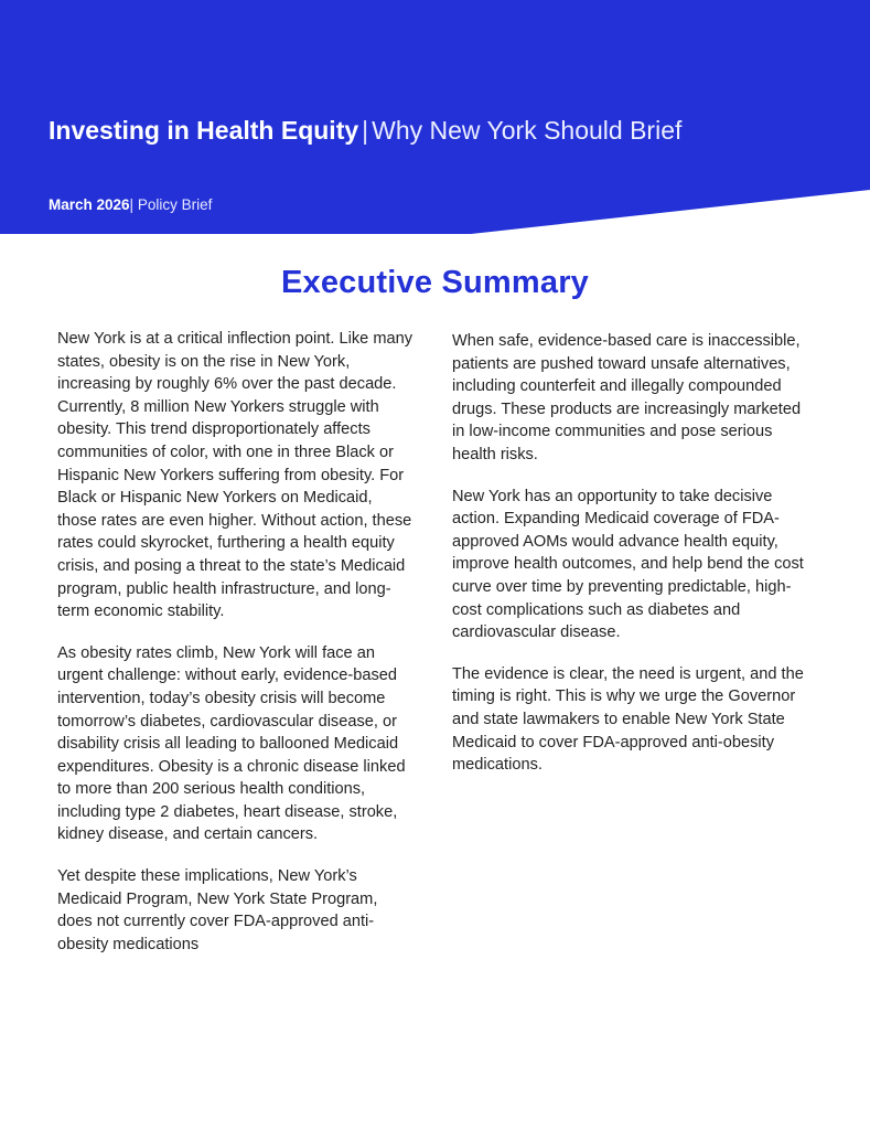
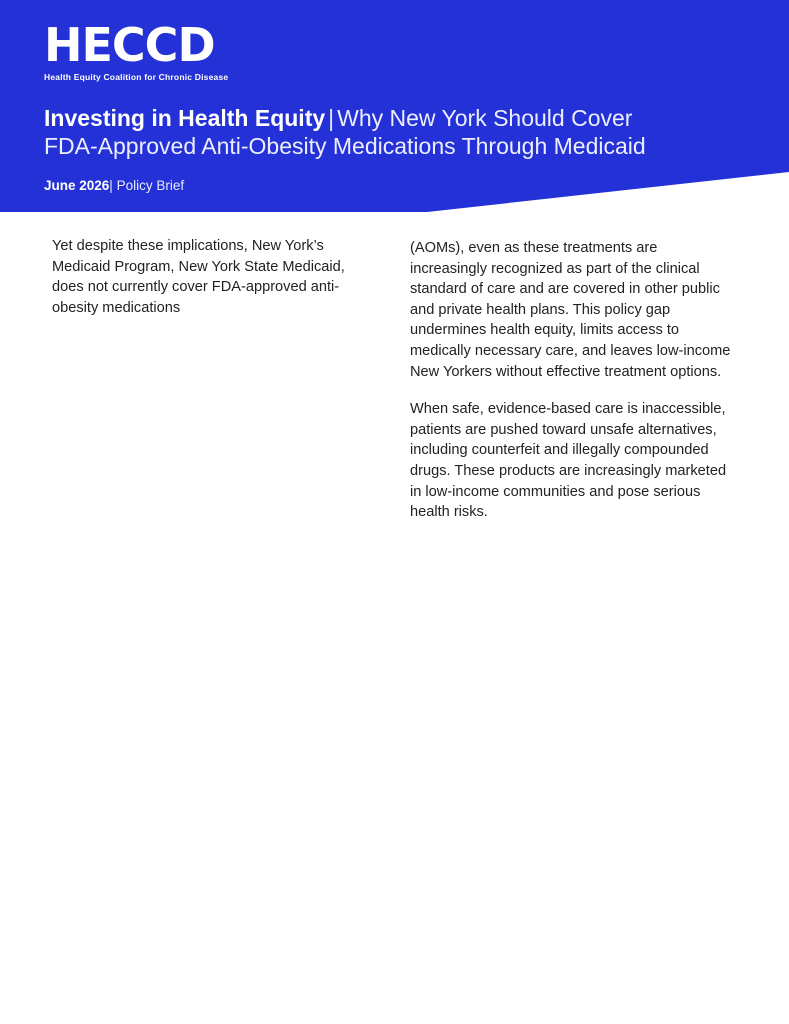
+ HECCD
+ Health Equity Coalition for Chronic Disease
- Investing in Health Equity|Why New York Should Brief
+ Investing in Health Equity|Why New York Should Cover
+ FDA-Approved Anti-Obesity Medications Through Medicaid
- March 2026| Policy Brief
+ June 2026| Policy Brief
- Executive Summary
- New York is at a critical inflection point. Like many states, obesity is on the rise in New York, increasing by roughly 6% over the past decade. Currently, 8 million New Yorkers struggle with obesity. This trend disproportionately affects communities of color, with one in three Black or Hispanic New Yorkers suffering from obesity. For Black or Hispanic New Yorkers on Medicaid, those rates are even higher. Without action, these rates could skyrocket, furthering a health equity crisis, and posing a threat to the state’s Medicaid program, public health infrastructure, and long-term economic stability.
- As obesity rates climb, New York will face an urgent challenge: without early, evidence-based intervention, today’s obesity crisis will become tomorrow’s diabetes, cardiovascular disease, or disability crisis all leading to ballooned Medicaid expenditures. Obesity is a chronic disease linked to more than 200 serious health conditions, including type 2 diabetes, heart disease, stroke, kidney disease, and certain cancers.
- Yet despite these implications, New York’s Medicaid Program, New York State Program, does not currently cover FDA-approved anti-obesity medications
+ Yet despite these implications, New York’s Medicaid Program, New York State Medicaid, does not currently cover FDA-approved anti-obesity medications
+ (AOMs), even as these treatments are increasingly recognized as part of the clinical standard of care and are covered in other public and private health plans. This policy gap undermines health equity, limits access to medically necessary care, and leaves low-income New Yorkers without effective treatment options.
  When safe, evidence-based care is inaccessible, patients are pushed toward unsafe alternatives, including counterfeit and illegally compounded drugs. These products are increasingly marketed in low-income communities and pose serious health risks.
- New York has an opportunity to take decisive action. Expanding Medicaid coverage of FDA-approved AOMs would advance health equity, improve health outcomes, and help bend the cost curve over time by preventing predictable, high-cost complications such as diabetes and cardiovascular disease.
- The evidence is clear, the need is urgent, and the timing is right. This is why we urge the Governor and state lawmakers to enable New York State Medicaid to cover FDA-approved anti-obesity medications.
